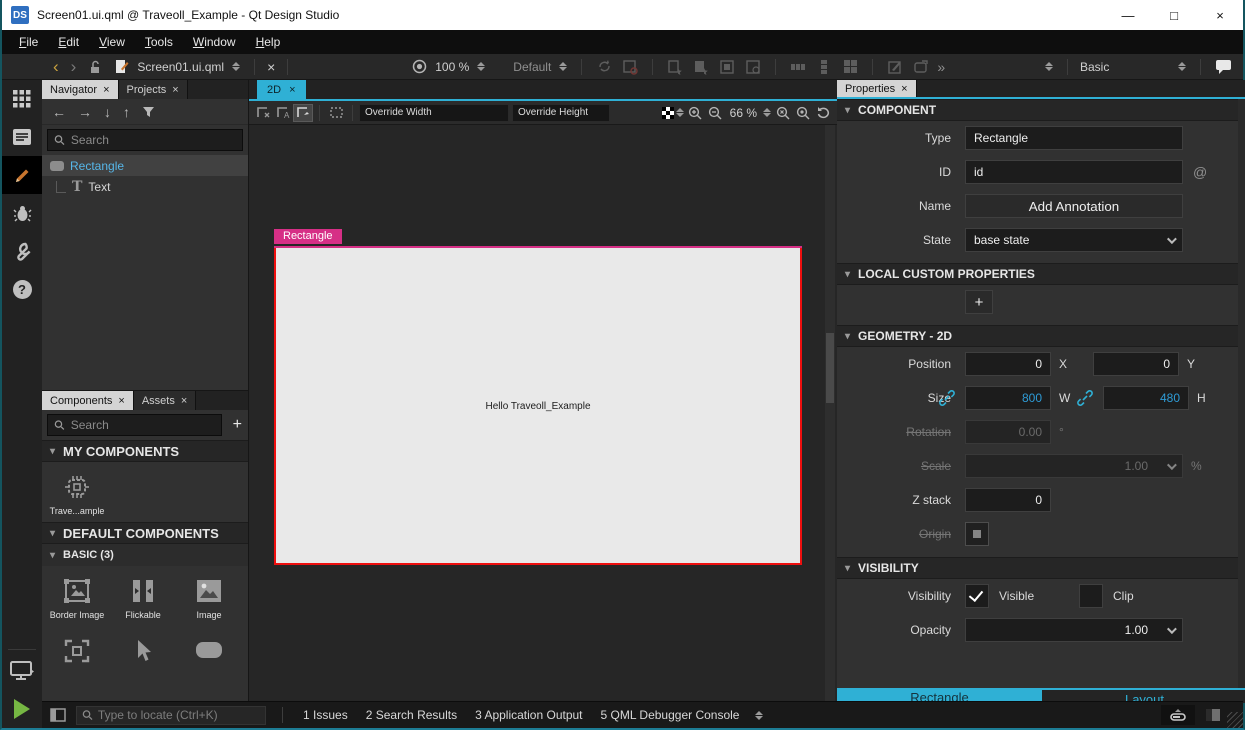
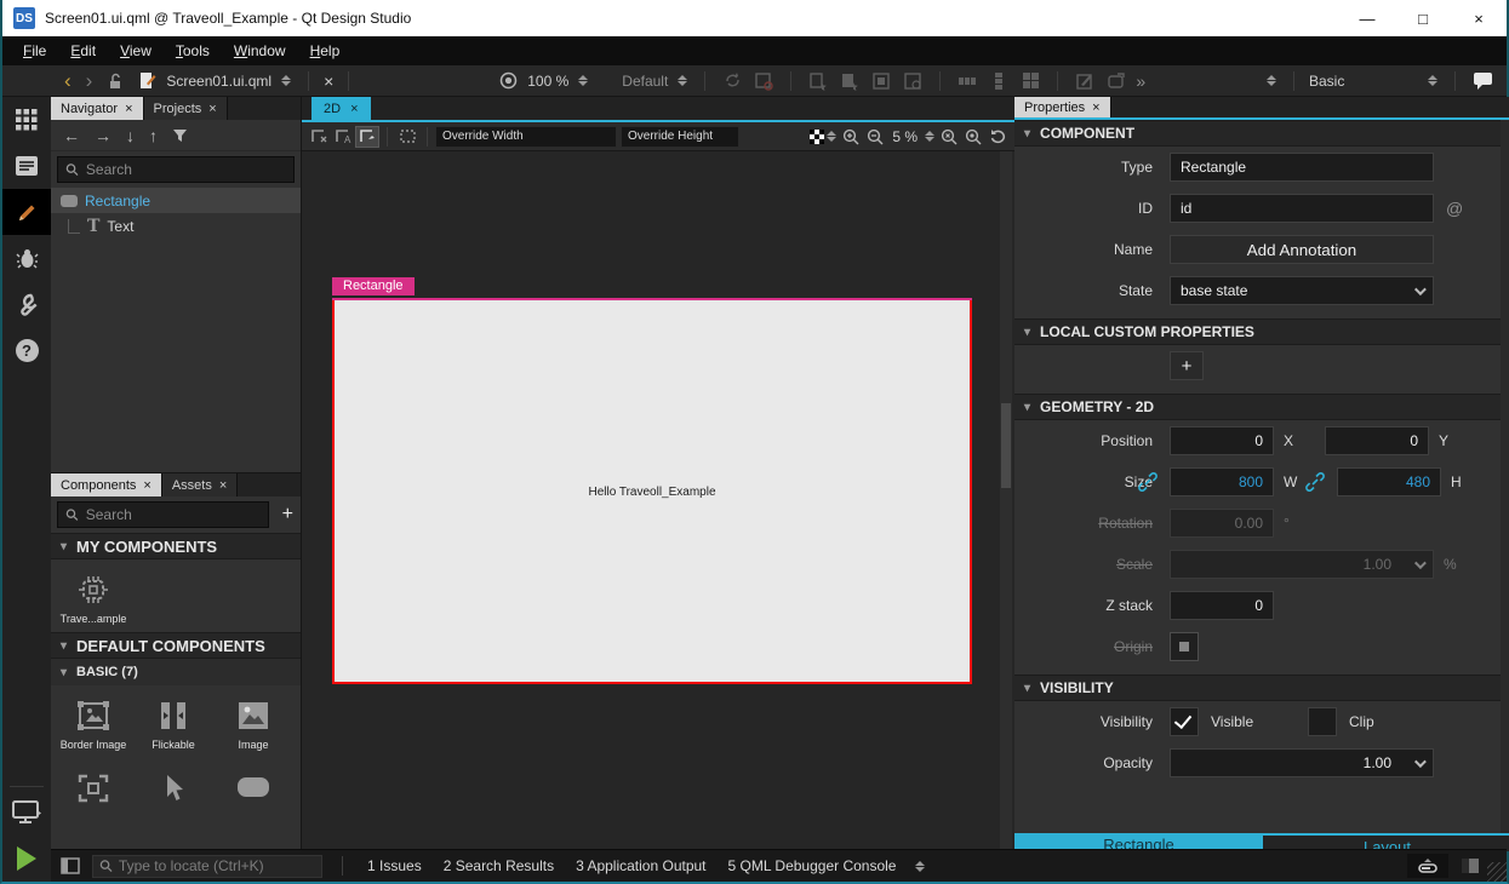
  DS
  Screen01.ui.qml @ Traveoll_Example - Qt Design Studio
  —
  □
  ×
  File
  Edit
  View
  Tools
  Window
  Help
  ‹
  ›
  Screen01.ui.qml
  ×
  100 %
  Default
  »
  Basic
  ?
  Navigator
  ×
  Projects
  ×
  ←
  →
  ↓
  ↑
  Search
  Rectangle
  T
  Text
  Components
  ×
  Assets
  ×
  Search
  +
  ▾
  MY COMPONENTS
  Trave...ample
  ▾
  DEFAULT COMPONENTS
  ▾
- BASIC (3)
+ BASIC (7)
  Border Image
  Flickable
  Image
  2D
  ×
  A
  Override Width
  Override Height
- 66 %
+ 5 %
  Rectangle
  Hello Traveoll_Example
  Properties
  ×
  ▾
  COMPONENT
  Type
  Rectangle
  ID
  id
  @
  Name
  Add Annotation
  State
  base state
  ▾
  LOCAL CUSTOM PROPERTIES
  +
  ▾
  GEOMETRY - 2D
  Position
  0
  X
  0
  Y
  Siz
  800
  W
  480
  H
  Rotation
  0.00
  °
  Scale
  1.00
  %
  Z stack
  0
  Origin
  ▾
  VISIBILITY
  Visibility
  Visible
  Clip
  Opacity
  1.00
  Rectangle
  Layout
  Type to locate (Ctrl+K)
  1 Issues
  2 Search Results
  3 Application Output
  5 QML Debugger Console
